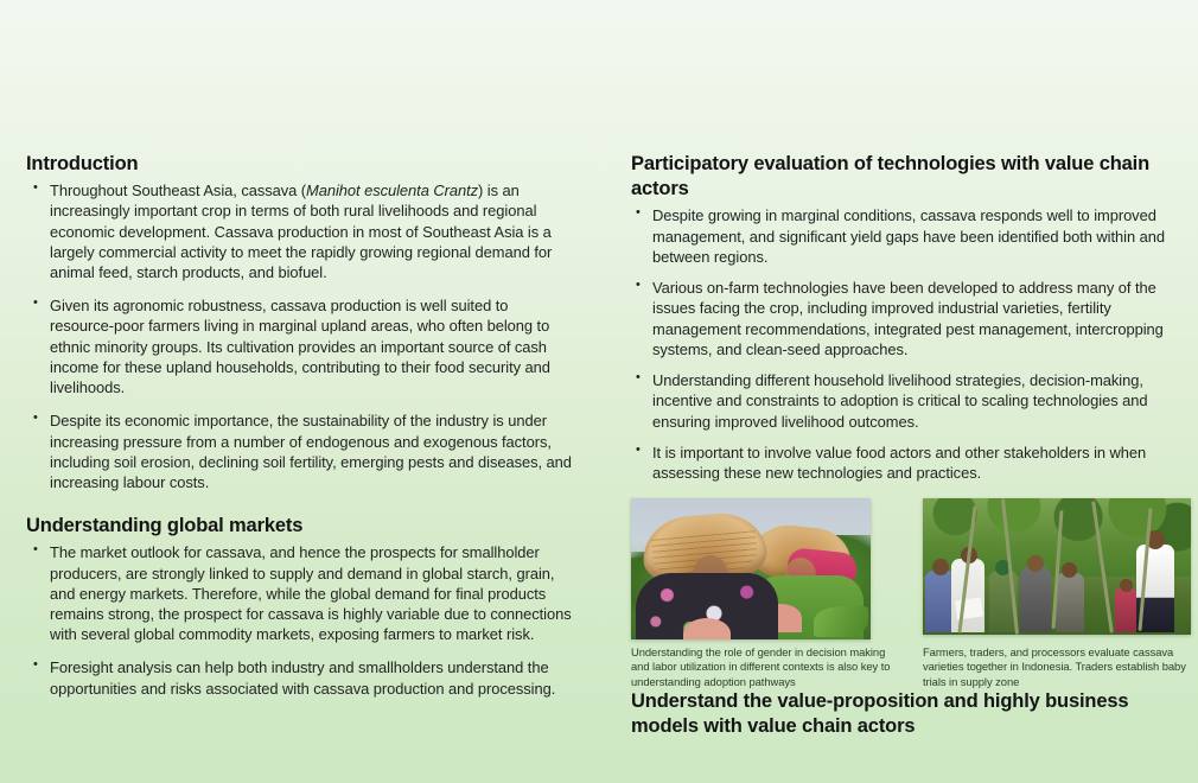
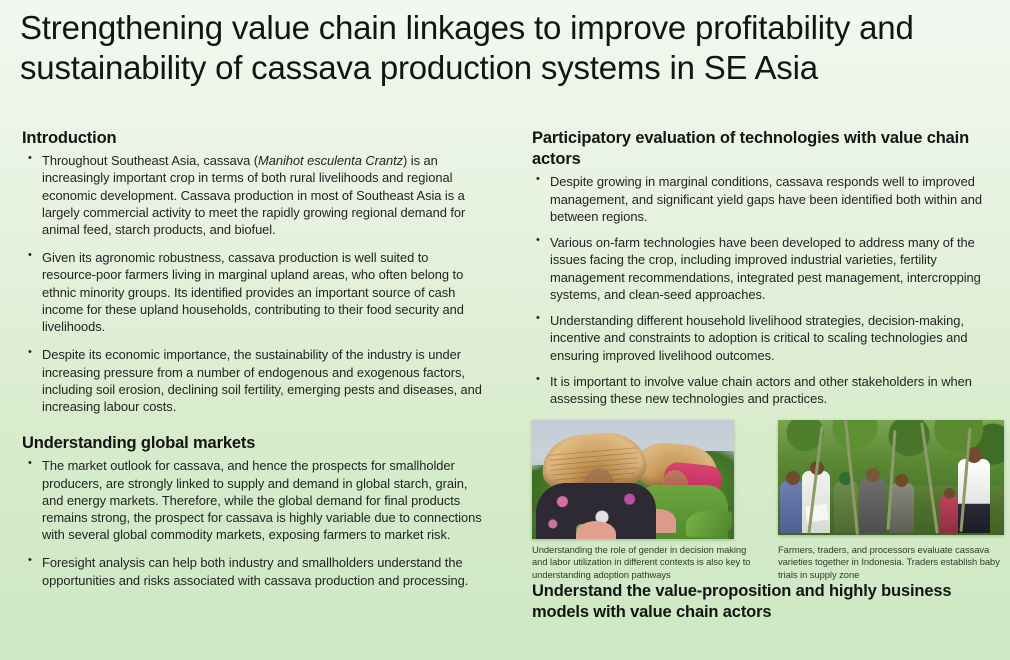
+ Strengthening value chain linkages to improve profitability and sustainability of cassava production systems in SE Asia
  Introduction
  Throughout Southeast Asia, cassava (Manihot esculenta Crantz) is an increasingly important crop in terms of both rural livelihoods and regional economic development. Cassava production in most of Southeast Asia is a largely commercial activity to meet the rapidly growing regional demand for animal feed, starch products, and biofuel.
- Given its agronomic robustness, cassava production is well suited to resource-poor farmers living in marginal upland areas, who often belong to ethnic minority groups. Its cultivation provides an important source of cash income for these upland households, contributing to their food security and livelihoods.
+ Given its agronomic robustness, cassava production is well suited to resource-poor farmers living in marginal upland areas, who often belong to ethnic minority groups. Its identified provides an important source of cash income for these upland households, contributing to their food security and livelihoods.
  Despite its economic importance, the sustainability of the industry is under increasing pressure from a number of endogenous and exogenous factors, including soil erosion, declining soil fertility, emerging pests and diseases, and increasing labour costs.
  Understanding global markets
  The market outlook for cassava, and hence the prospects for smallholder producers, are strongly linked to supply and demand in global starch, grain, and energy markets. Therefore, while the global demand for final products remains strong, the prospect for cassava is highly variable due to connections with several global commodity markets, exposing farmers to market risk.
  Foresight analysis can help both industry and smallholders understand the opportunities and risks associated with cassava production and processing.
  Participatory evaluation of technologies with value chain actors
  Despite growing in marginal conditions, cassava responds well to improved management, and significant yield gaps have been identified both within and between regions.
  Various on-farm technologies have been developed to address many of the issues facing the crop, including improved industrial varieties, fertility management recommendations, integrated pest management, intercropping systems, and clean-seed approaches.
  Understanding different household livelihood strategies, decision-making, incentive and constraints to adoption is critical to scaling technologies and ensuring improved livelihood outcomes.
- It is important to involve value food actors and other stakeholders in when assessing these new technologies and practices.
+ It is important to involve value chain actors and other stakeholders in when assessing these new technologies and practices.
  Understanding the role of gender in decision making and labor utilization in different contexts is also key to understanding adoption pathways
  Farmers, traders, and processors evaluate cassava varieties together in Indonesia. Traders establish baby trials in supply zone
  Understand the value-proposition and highly business models with value chain actors
